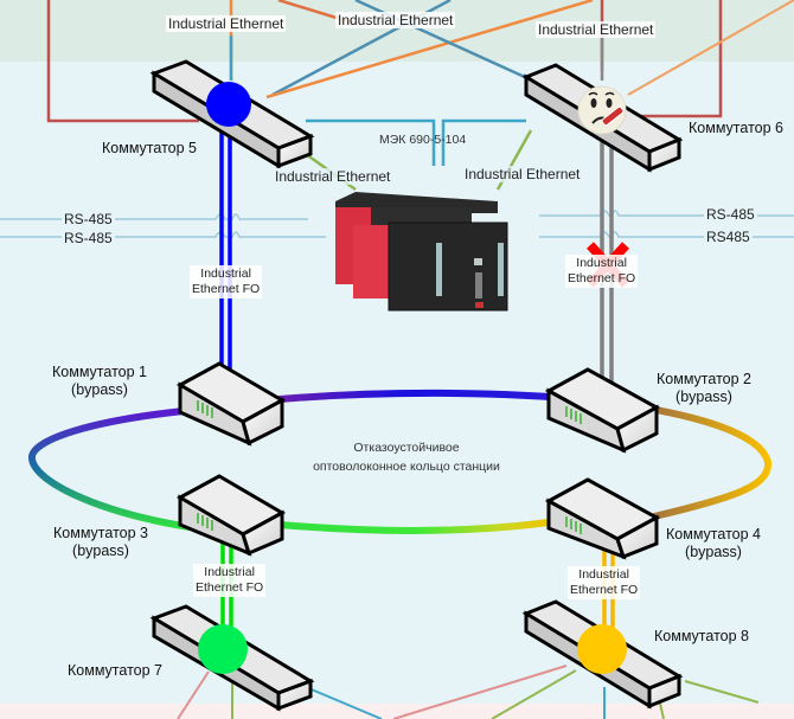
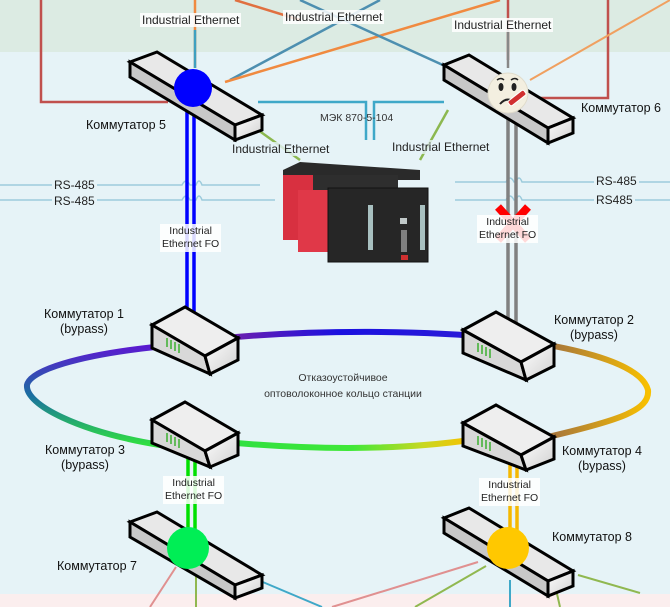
  Industrial Ethernet
  Industrial Ethernet
  Industrial Ethernet
  Коммутатор 5
  Коммутатор 6
- МЭК 690-5-104
+ МЭК 870-5-104
  Industrial Ethernet
  Industrial Ethernet
  RS-485
  RS-485
  RS-485
  RS485
  Industrial
  Ethernet FO
  Industrial
  Ethernet FO
  Industrial
  Ethernet FO
  Industrial
  Ethernet FO
  Коммутатор 1
  (bypass)
  Коммутатор 2
  (bypass)
  Коммутатор 3
  (bypass)
  Коммутатор 4
  (bypass)
  Отказоустойчивое
  оптоволоконное кольцо станции
  Коммутатор 7
  Коммутатор 8
